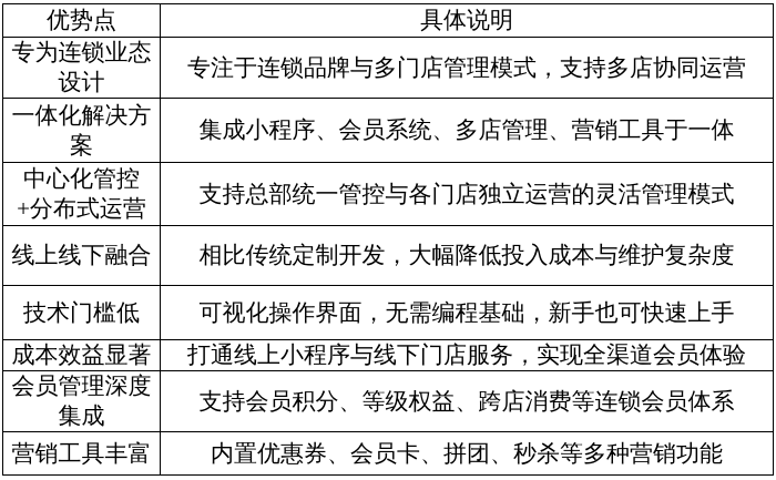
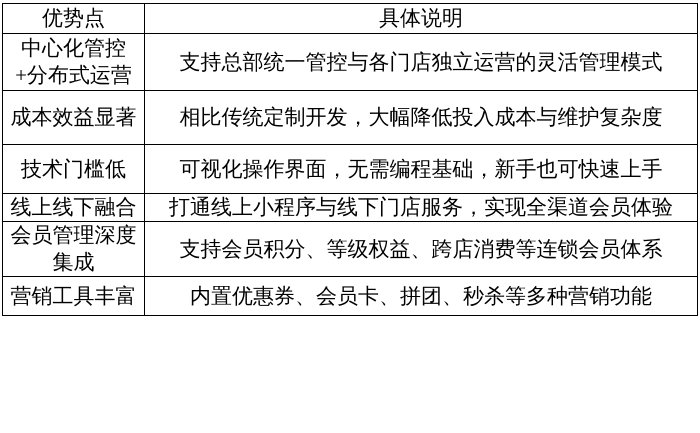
  优势点	具体说明
- 专为连锁业态设计	专注于连锁品牌与多门店管理模式，支持多店协同运营
- 一体化解决方案	集成小程序、会员系统、多店管理、营销工具于一体
  中心化管控+分布式运营	支持总部统一管控与各门店独立运营的灵活管理模式
- 线上线下融合	相比传统定制开发，大幅降低投入成本与维护复杂度
+ 成本效益显著	相比传统定制开发，大幅降低投入成本与维护复杂度
  技术门槛低	可视化操作界面，无需编程基础，新手也可快速上手
- 成本效益显著	打通线上小程序与线下门店服务，实现全渠道会员体验
+ 线上线下融合	打通线上小程序与线下门店服务，实现全渠道会员体验
  会员管理深度集成	支持会员积分、等级权益、跨店消费等连锁会员体系
  营销工具丰富	内置优惠券、会员卡、拼团、秒杀等多种营销功能
